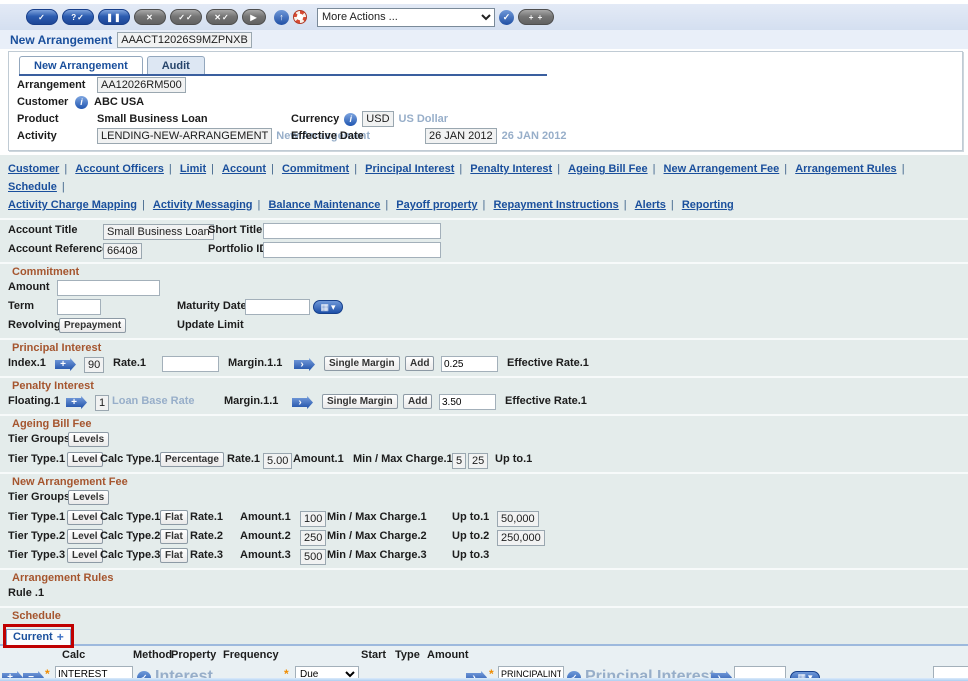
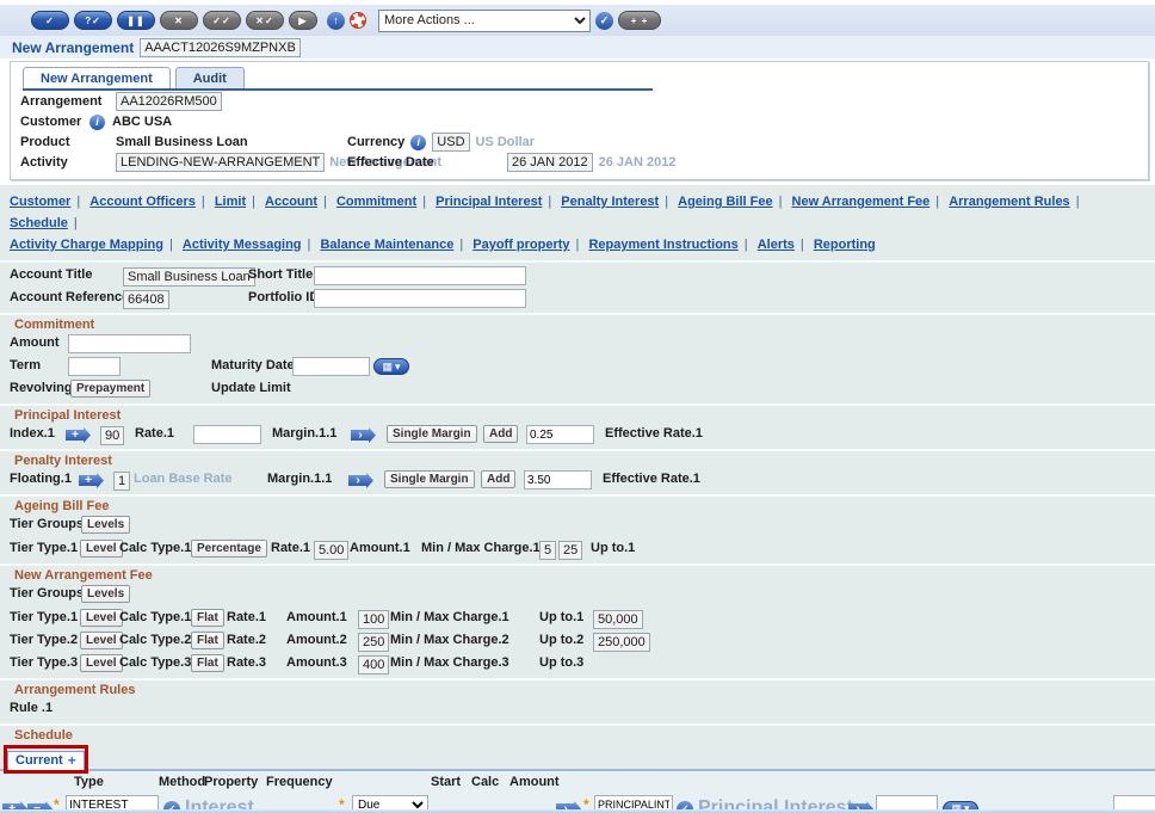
  ✓
  ?✓
  ❚❚
  ✕
  ✓✓
  ✕✓
  ▶
  ↑
  More Actions ...
  ✓
  + +
  New Arrangement
  AAACT12026S9MZPNXB
  New Arrangement
  Audit
  Arrangement
  AA12026RM500
  Customer
  i
  ABC USA
  Product
  Small Business Loan
  Currency
  i
  USD
  US Dollar
  Activity
  LENDING-NEW-ARRANGEMENT
  New Arrangement
  Effective Date
  26 JAN 2012
  26 JAN 2012
  Customer | Account Officers | Limit | Account | Commitment | Principal Interest | Penalty Interest | Ageing Bill Fee | New Arrangement Fee | Arrangement Rules | Schedule |
  Activity Charge Mapping | Activity Messaging | Balance Maintenance | Payoff property | Repayment Instructions | Alerts | Reporting
  Account Title
  Small Business Loan
  Short Title
  Account Referenc
  66408
  Portfolio I
  Commitment
  Amount
  Term
  Maturity Date
  ▦
  ▾
  Revolving
  Prepayment
  Update Limit
  Principal Interest
  Index.1
  +
  90
  Rate.1
  Margin.1.1
  ›
  Single Margin
  Add
  0.25
  Effective Rate.1
  Penalty Interest
  Floating.1
  +
  1
  Loan Base Rate
  Margin.1.1
  ›
  Single Margin
  Add
  3.50
  Effective Rate.1
  Ageing Bill Fee
  Tier Group
  Levels
  Tier Type.1
  Level
  Calc Type.1
  Percentage
  Rate.1
  5.00
  Amount.1
  Min / Max Charge.1
  5
  25
  Up to.1
  New Arrangement Fee
  Tier Group
  Levels
  Tier Type.1
  Level
  Calc Type.1
  Flat
  Rate.1
  Amount.1
  100
  Min / Max Charge.1
  Up to.1
  50,000
  Tier Type.2
  Level
  Calc Type.2
  Flat
  Rate.2
  Amount.2
  250
  Min / Max Charge.2
  Up to.2
  250,000
  Tier Type.3
  Level
  Calc Type.3
  Flat
  Rate.3
  Amount.3
- 500
+ 400
  Min / Max Charge.3
  Up to.3
  Arrangement Rules
  Rule .1
  Schedule
  Current
  +
- Calc
+ Type
  Method
  Property
  Frequency
  Start
- Type
+ Calc
  Amount
  *
  INTEREST
  Interest
  *
  Due
  *
  PRINCIPALINT
  Principal Interes
  ▦
  ▾
